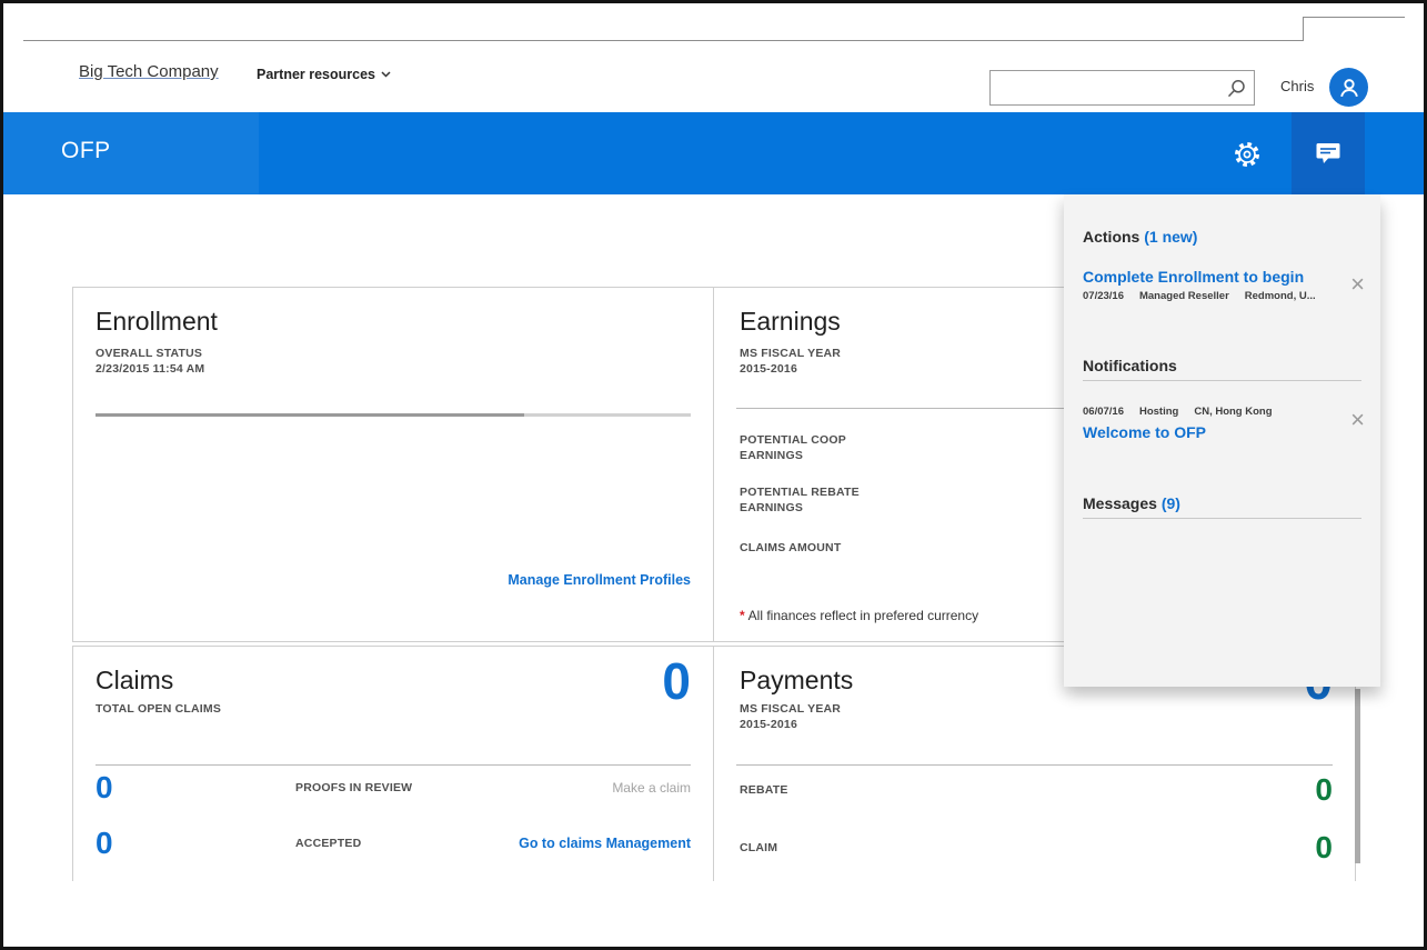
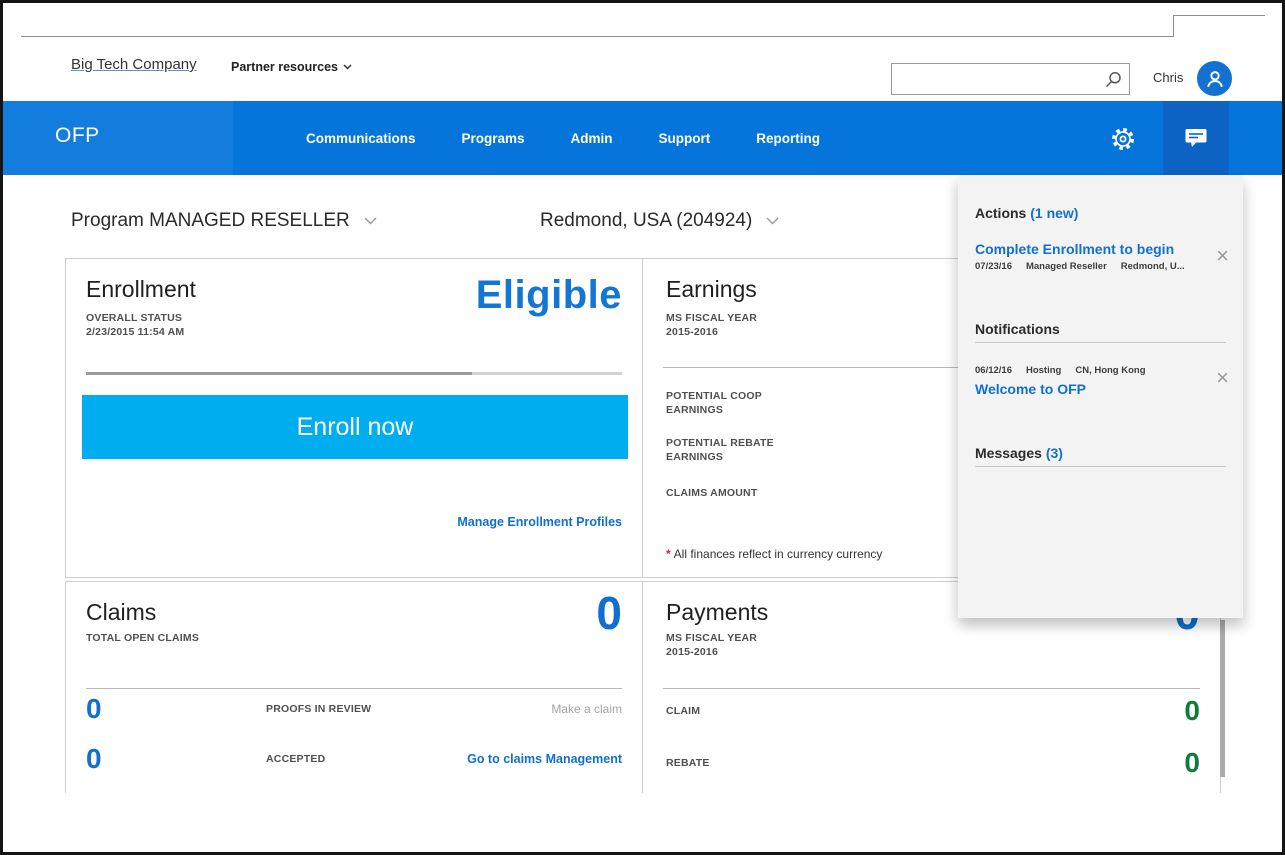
  Big Tech Company
  Partner resources
  Chris
  OFP
+ Communications
+ Programs
+ Admin
+ Support
+ Reporting
+ Program MANAGED RESELLER
+ Redmond, USA (204924)
  Enrollment
  OVERALL STATUS
  2/23/2015 11:54 AM
+ Eligible
+ Enroll now
  Manage Enrollment Profiles
  Earnings
  MS FISCAL YEAR
  2015-2016
  POTENTIAL COOP
  EARNINGS
  POTENTIAL REBATE
  EARNINGS
  CLAIMS AMOUNT
- * All finances reflect in prefered currency
+ * All finances reflect in currency currency
  Claims
  TOTAL OPEN CLAIMS
  0
  0
  PROOFS IN REVIEW
  Make a claim
  0
  ACCEPTED
  Go to claims Management
  Payments
  MS FISCAL YEAR
  2015-2016
- REBATE
+ CLAIM
  0
- CLAIM
+ REBATE
  0
  Actions (1 new)
  Complete Enrollment to begin
  07/23/16
  Managed Reseller
  Redmond, U...
  ×
  Notifications
- 06/07/16
+ 06/12/16
  Hosting
  CN, Hong Kong
  Welcome to OFP
  ×
- Messages (9)
+ Messages (3)
